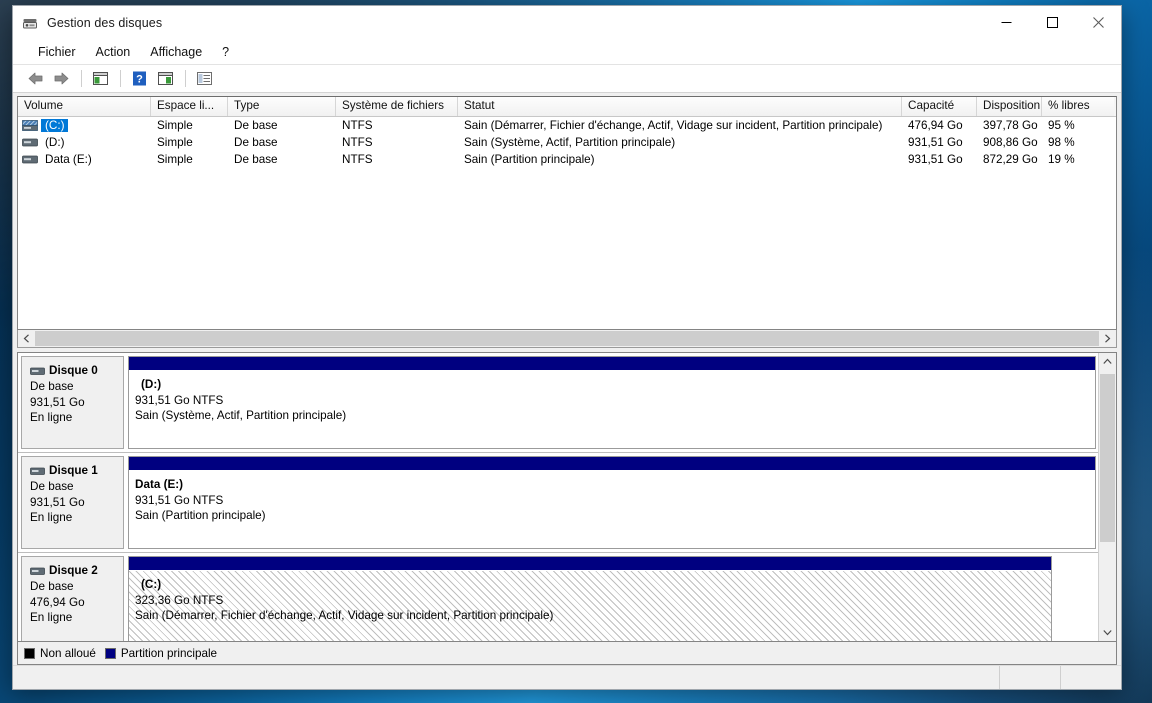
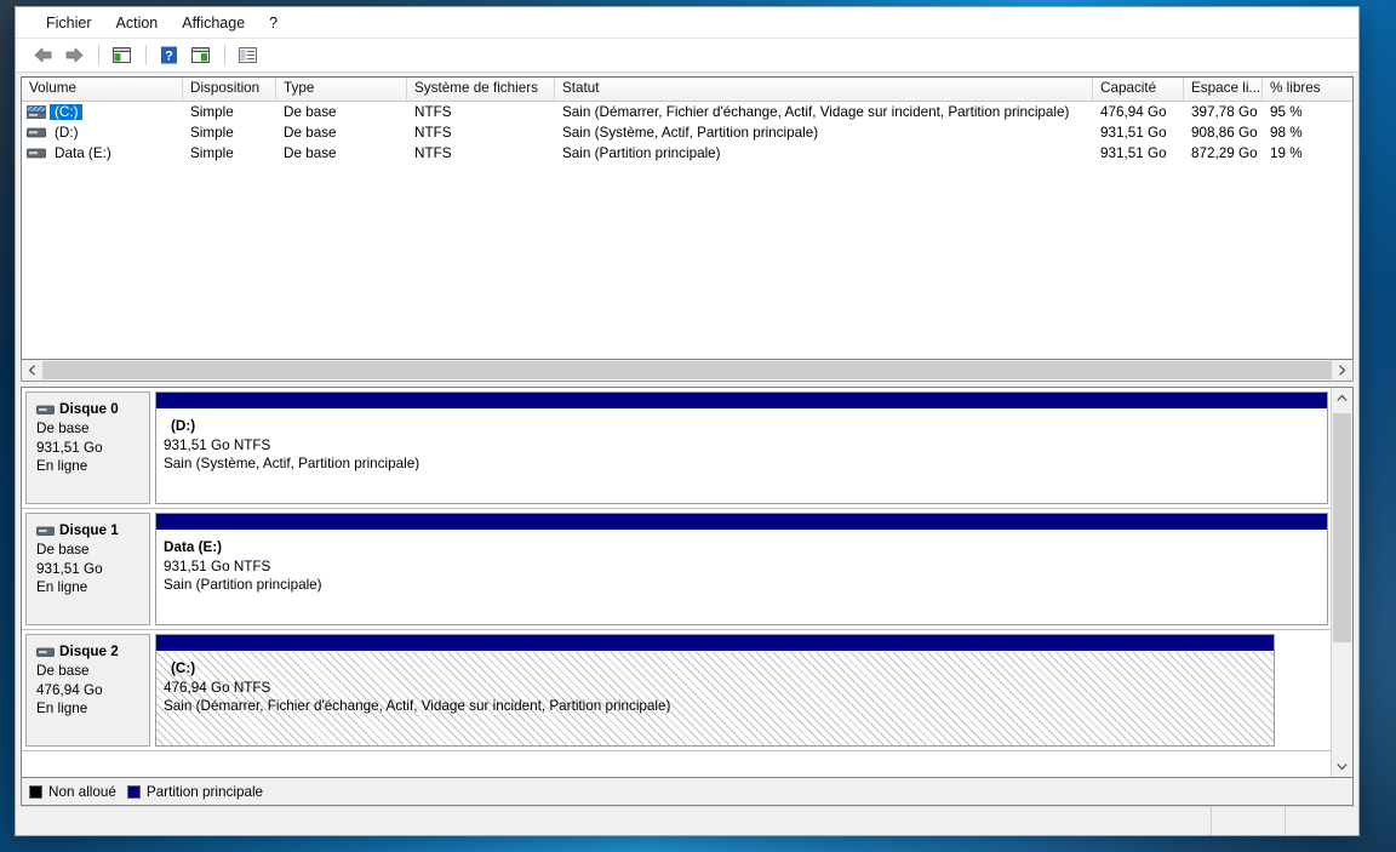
- Gestion des disques
  Fichier
  Action
  Affichage
  ?
  ?
  Volume
- Espace li...
+ Disposition
  Type
  Système de fichiers
  Statut
  Capacité
- Disposition
+ Espace li...
  % libres
  (C:)
  Simple
  De base
  NTFS
  Sain (Démarrer, Fichier d'échange, Actif, Vidage sur incident, Partition principale)
  476,94 Go
  397,78 Go
  95 %
  (D:)
  Simple
  De base
  NTFS
  Sain (Système, Actif, Partition principale)
  931,51 Go
  908,86 Go
  98 %
  Data (E:)
  Simple
  De base
  NTFS
  Sain (Partition principale)
  931,51 Go
  872,29 Go
  19 %
  Disque 0
  De base
  931,51 Go
  En ligne
  (D:)
  931,51 Go NTFS
  Sain (Système, Actif, Partition principale)
  Disque 1
  De base
  931,51 Go
  En ligne
  Data (E:)
  931,51 Go NTFS
  Sain (Partition principale)
  Disque 2
  De base
  476,94 Go
  En ligne
  (C:)
- 323,36 Go NTFS
+ 476,94 Go NTFS
  Sain (Démarrer, Fichier d'échange, Actif, Vidage sur incident, Partition principale)
  Non alloué
  Partition principale
